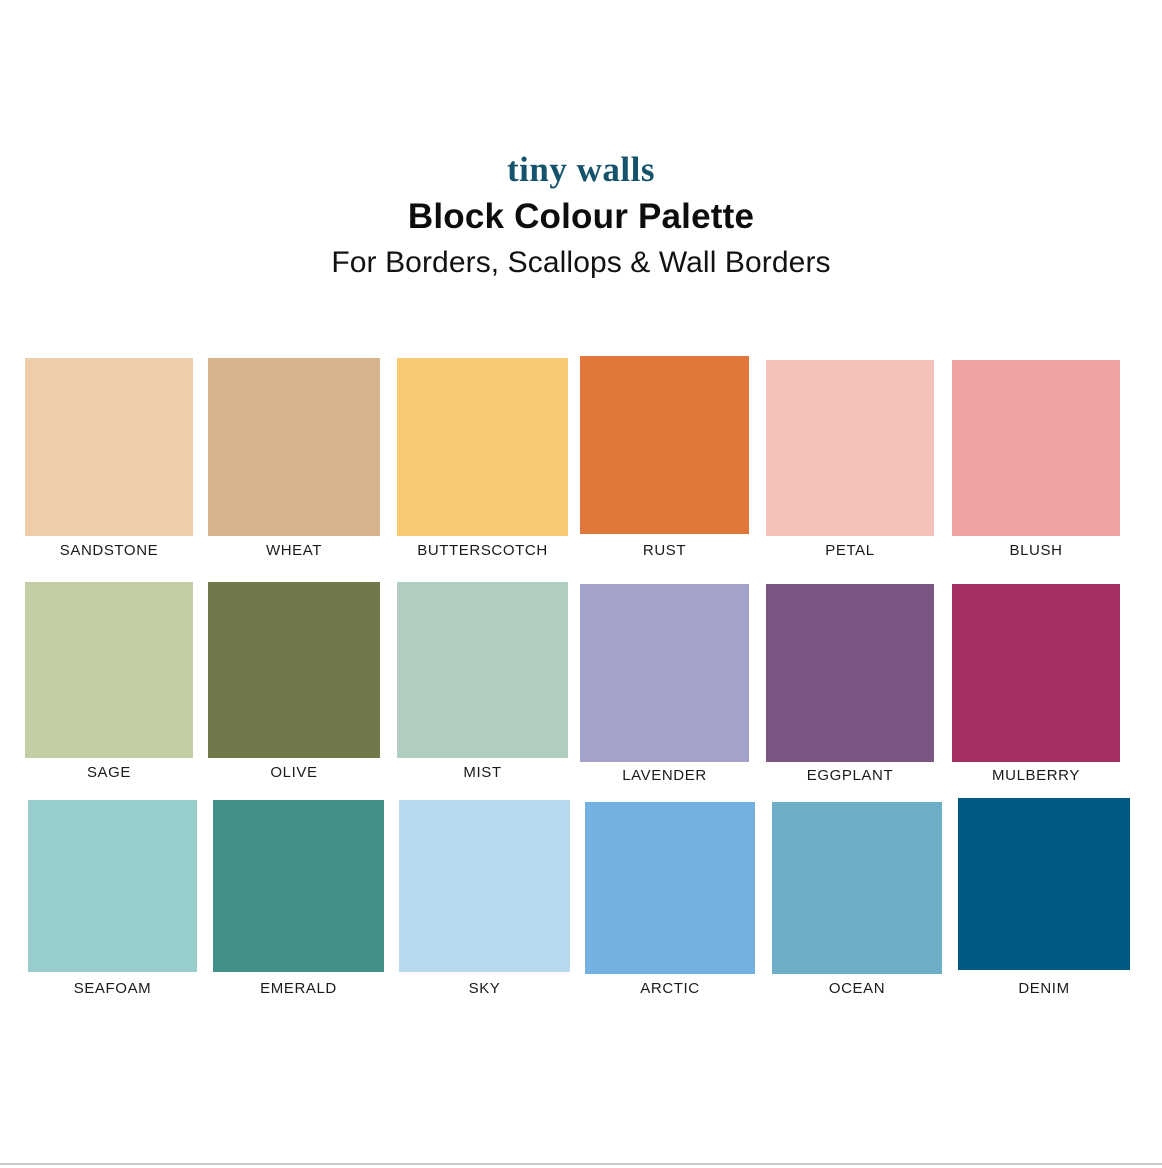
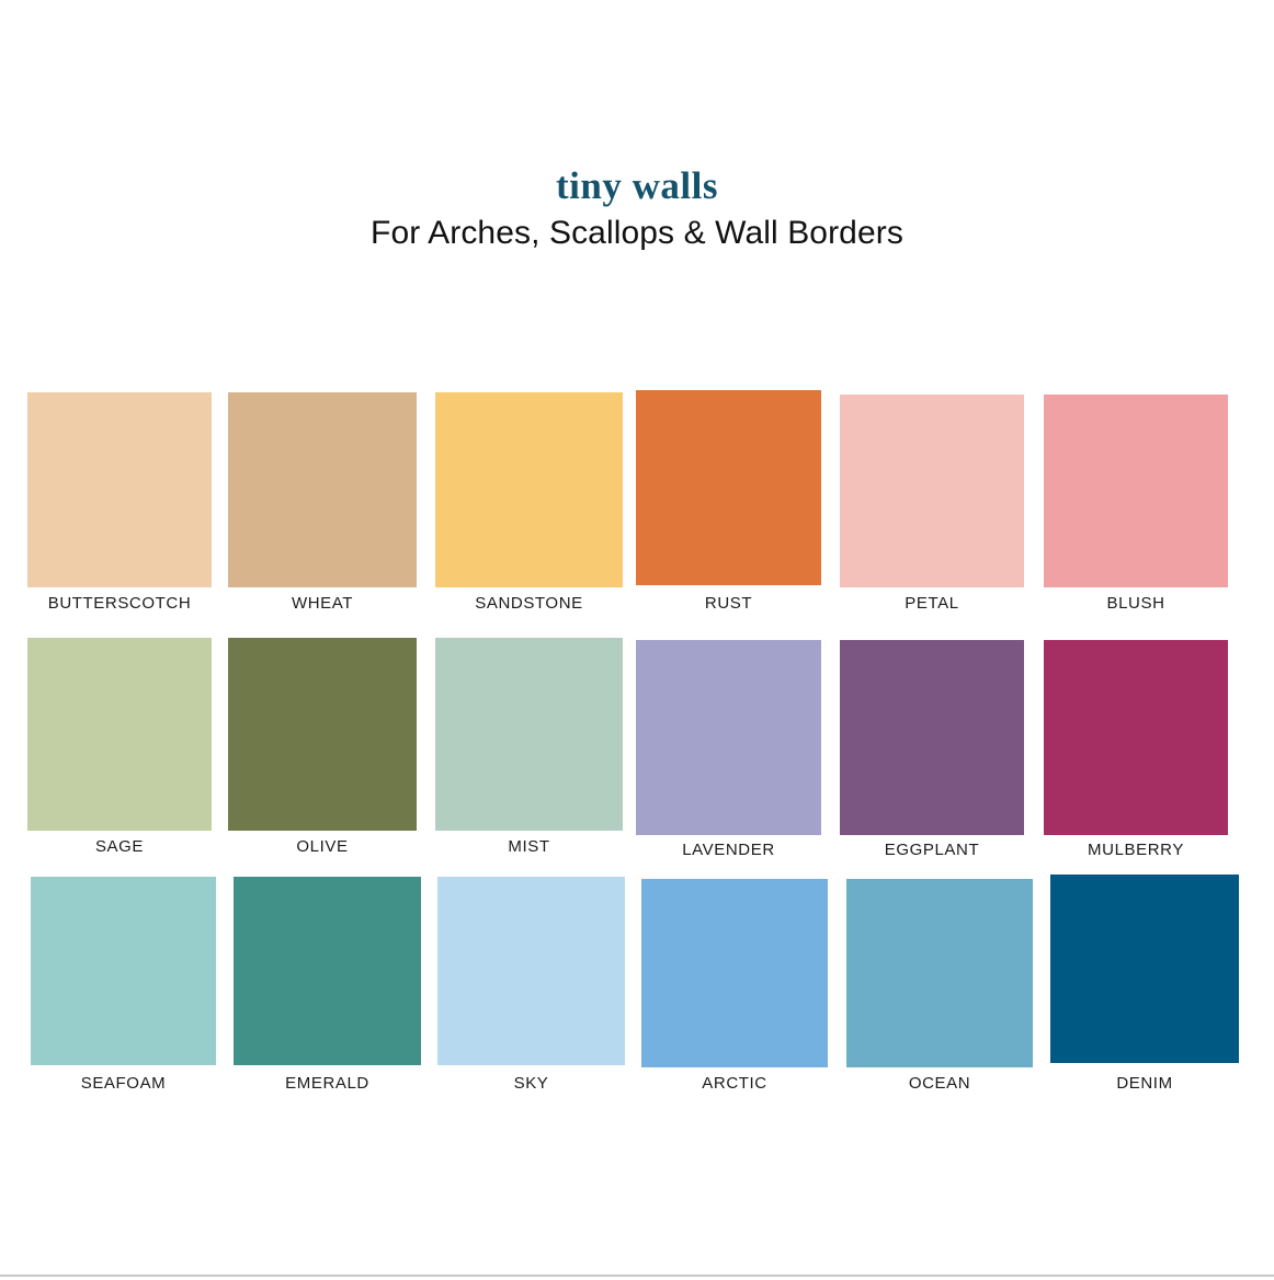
  tiny walls
- Block Colour Palette
- For Borders, Scallops & Wall Borders
+ For Arches, Scallops & Wall Borders
- SANDSTONE
+ BUTTERSCOTCH
  WHEAT
- BUTTERSCOTCH
+ SANDSTONE
  RUST
  PETAL
  BLUSH
  SAGE
  OLIVE
  MIST
  LAVENDER
  EGGPLANT
  MULBERRY
  SEAFOAM
  EMERALD
  SKY
  ARCTIC
  OCEAN
  DENIM
